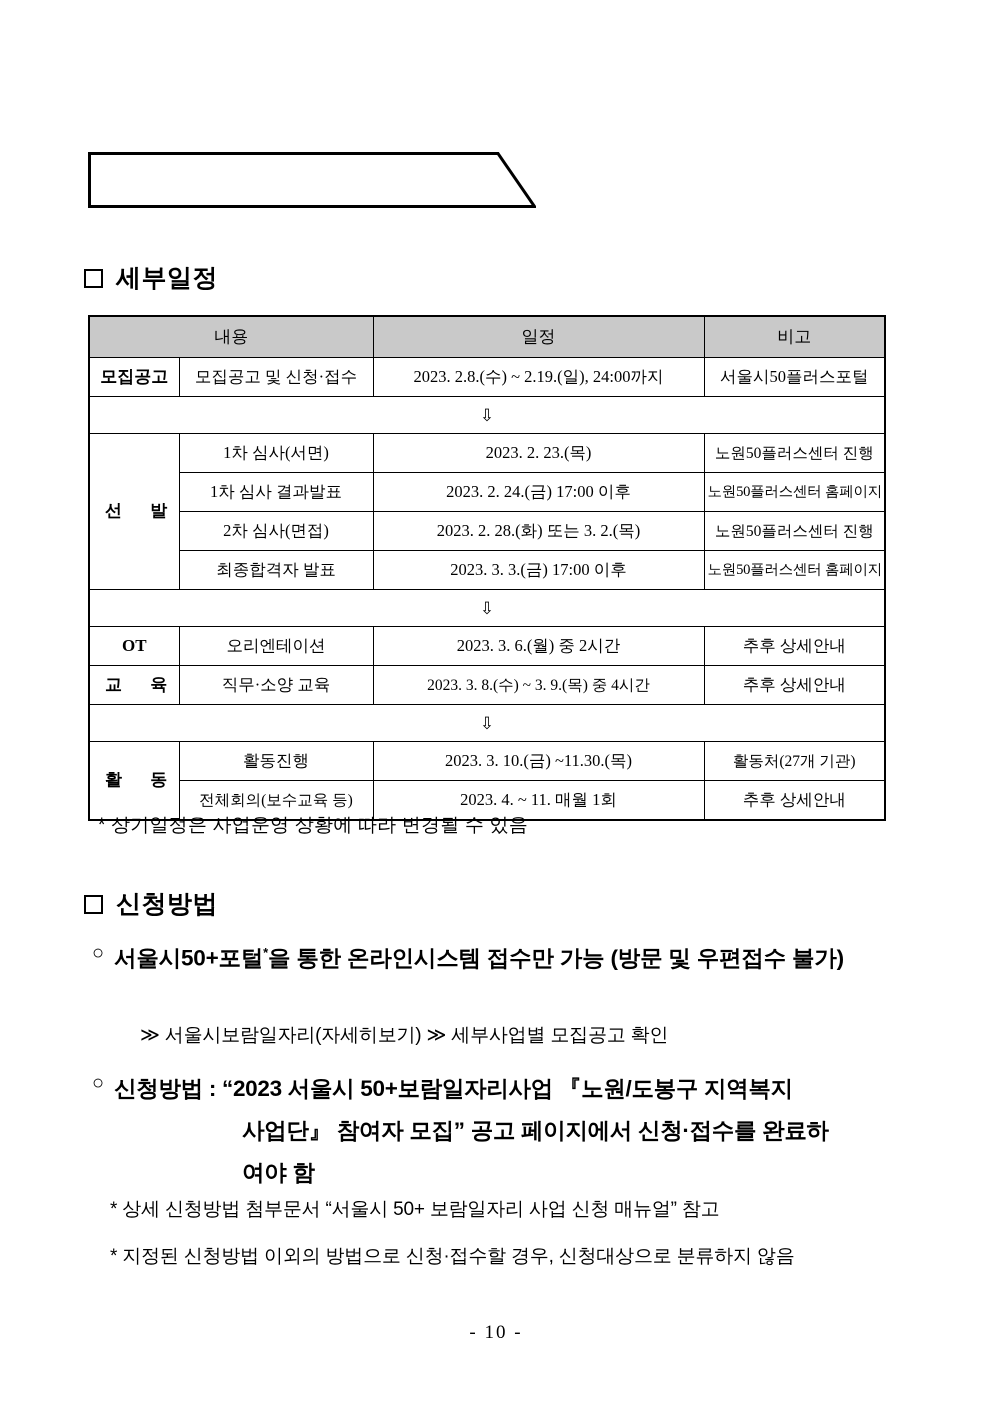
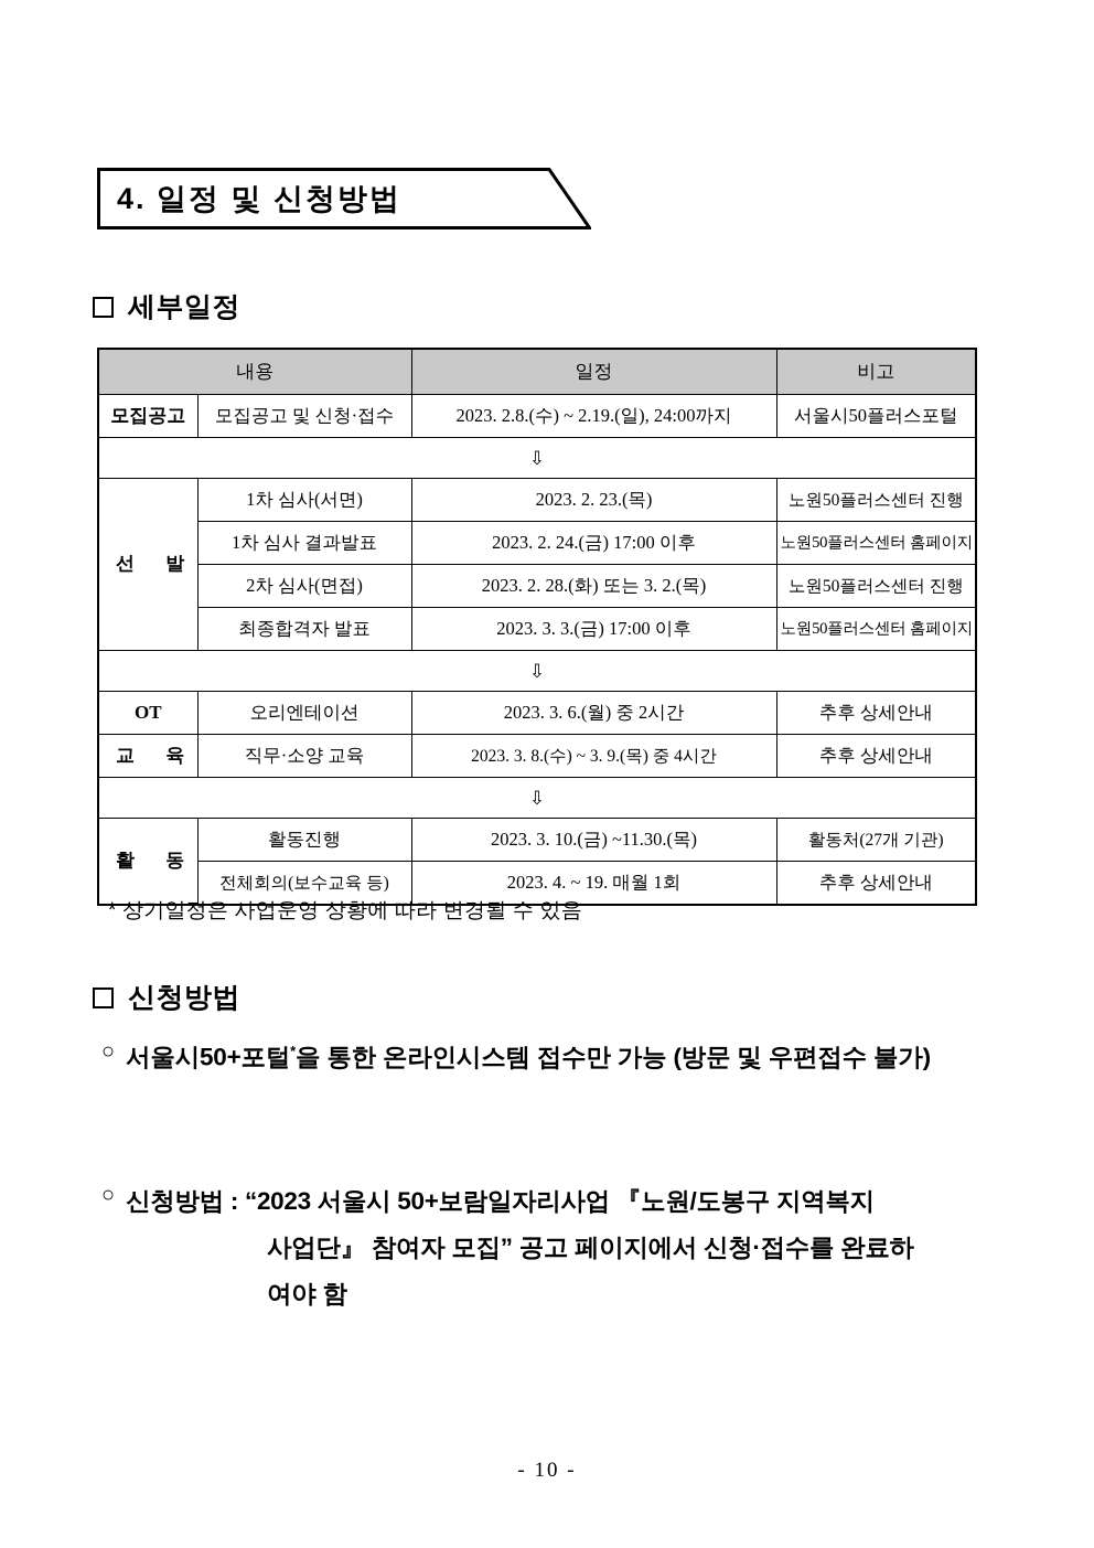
+ 4. 일정 및 신청방법
  세부일정
  내용	일정	비고
  모집공고	모집공고 및 신청·접수	2023. 2.8.(수) ~ 2.19.(일), 24:00까지	서울시50플러스포털
  ⇩
  선 발	1차 심사(서면)	2023. 2. 23.(목)	노원50플러스센터 진행
  1차 심사 결과발표	2023. 2. 24.(금) 17:00 이후	노원50플러스센터 홈페이지
  2차 심사(면접)	2023. 2. 28.(화) 또는 3. 2.(목)	노원50플러스센터 진행
  최종합격자 발표	2023. 3. 3.(금) 17:00 이후	노원50플러스센터 홈페이지
  ⇩
  OT	오리엔테이션	2023. 3. 6.(월) 중 2시간	추후 상세안내
  교 육	직무·소양 교육	2023. 3. 8.(수) ~ 3. 9.(목) 중 4시간	추후 상세안내
  ⇩
  활 동	활동진행	2023. 3. 10.(금) ~11.30.(목)	활동처(27개 기관)
- 전체회의(보수교육 등)	2023. 4. ~ 11. 매월 1회	추후 상세안내
+ 전체회의(보수교육 등)	2023. 4. ~ 19. 매월 1회	추후 상세안내
  * 상기일정은 사업운영 상황에 따라 변경될 수 있음
  신청방법
  ○
  서울시50+포털*을 통한 온라인시스템 접수만 가능 (방문 및 우편접수 불가)
- ≫ 서울시보람일자리(자세히보기) ≫ 세부사업별 모집공고 확인
  ○
  신청방법 : “2023 서울시 50+보람일자리사업 『노원/도봉구 지역복지
  사업단』 참여자 모집” 공고 페이지에서 신청·접수를 완료하
  여야 함
- * 상세 신청방법 첨부문서 “서울시 50+ 보람일자리 사업 신청 매뉴얼” 참고
- * 지정된 신청방법 이외의 방법으로 신청·접수할 경우, 신청대상으로 분류하지 않음
  - 10 -
